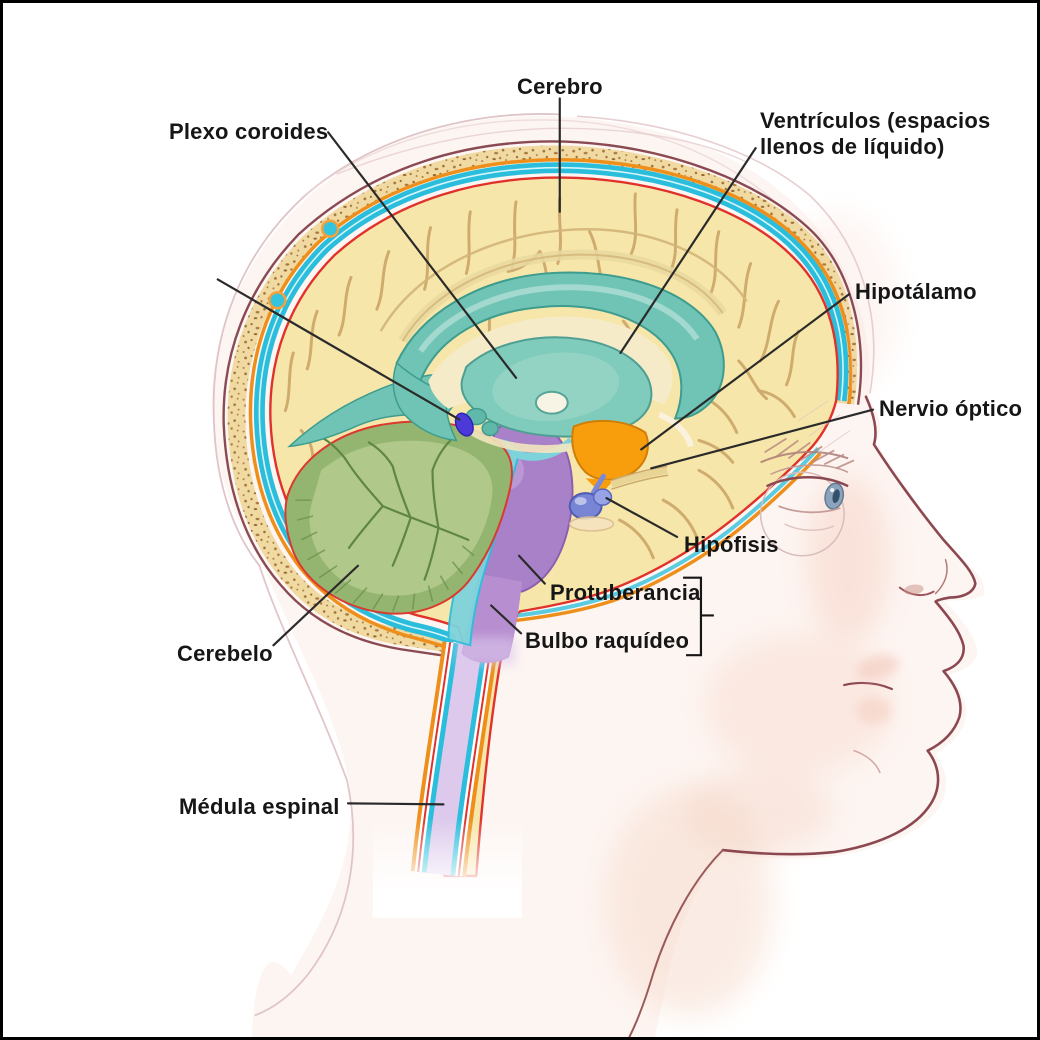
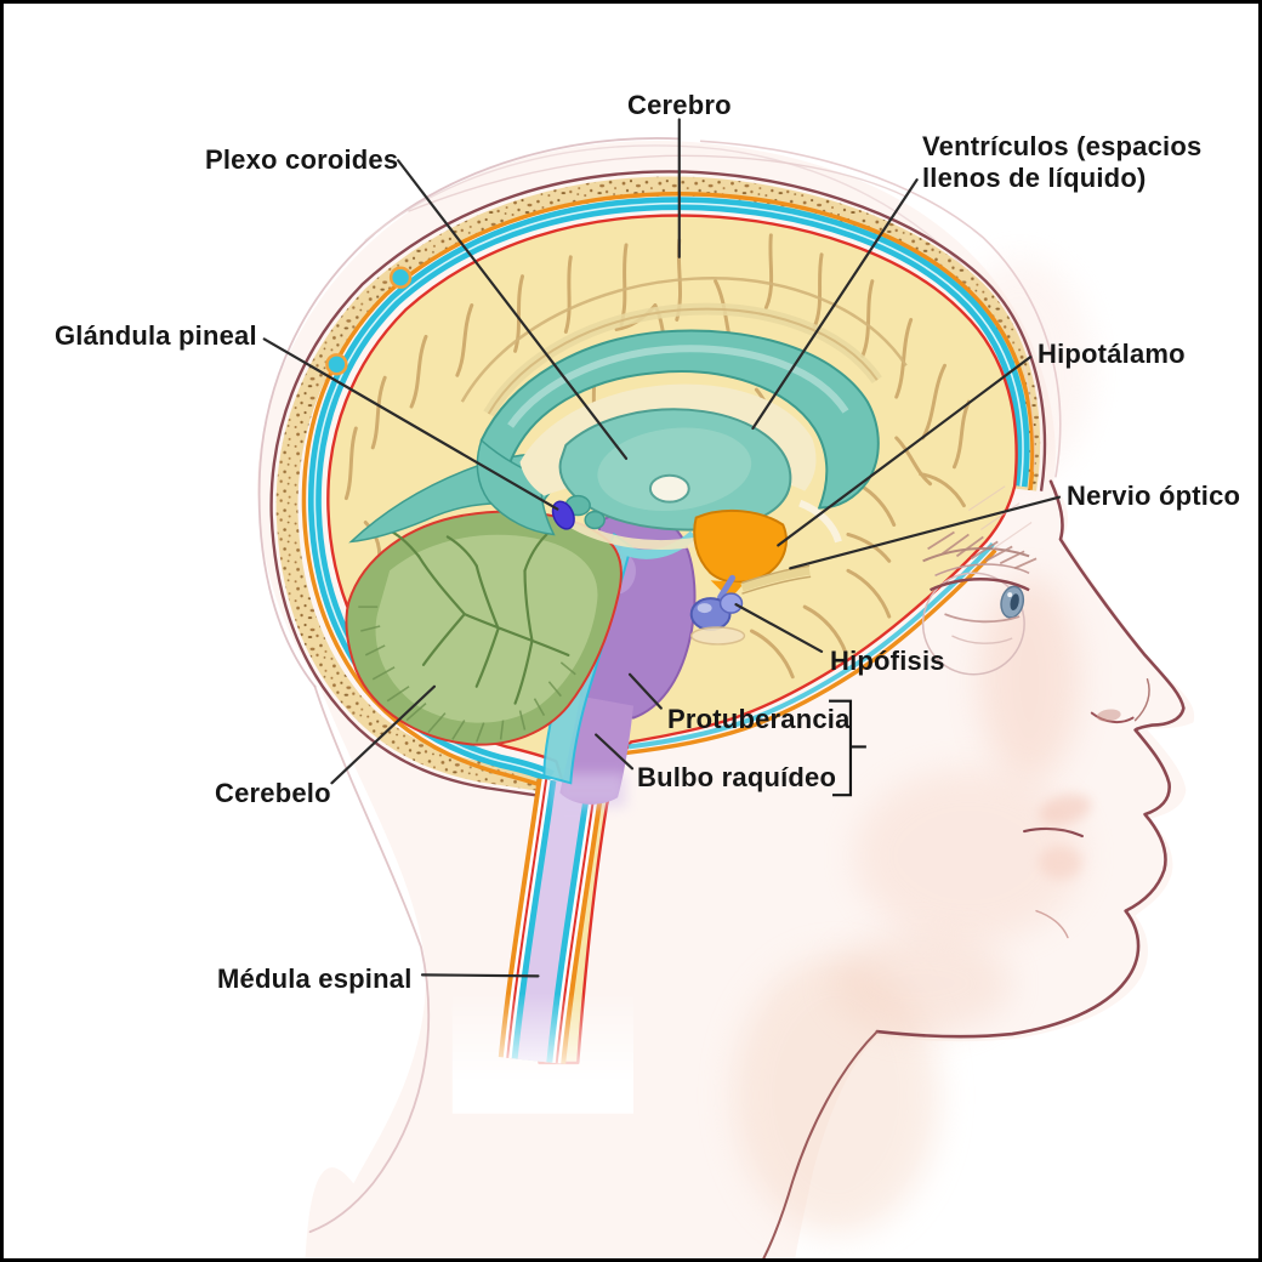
  Cerebro
  Plexo coroides
  Ventrículos (espacios
  llenos de líquido)
+ Glándula pineal
  Hipotálamo
  Nervio óptico
  Hipófisis
  Cerebelo
  Protuberancia
  Bulbo raquídeo
  Médula espinal
